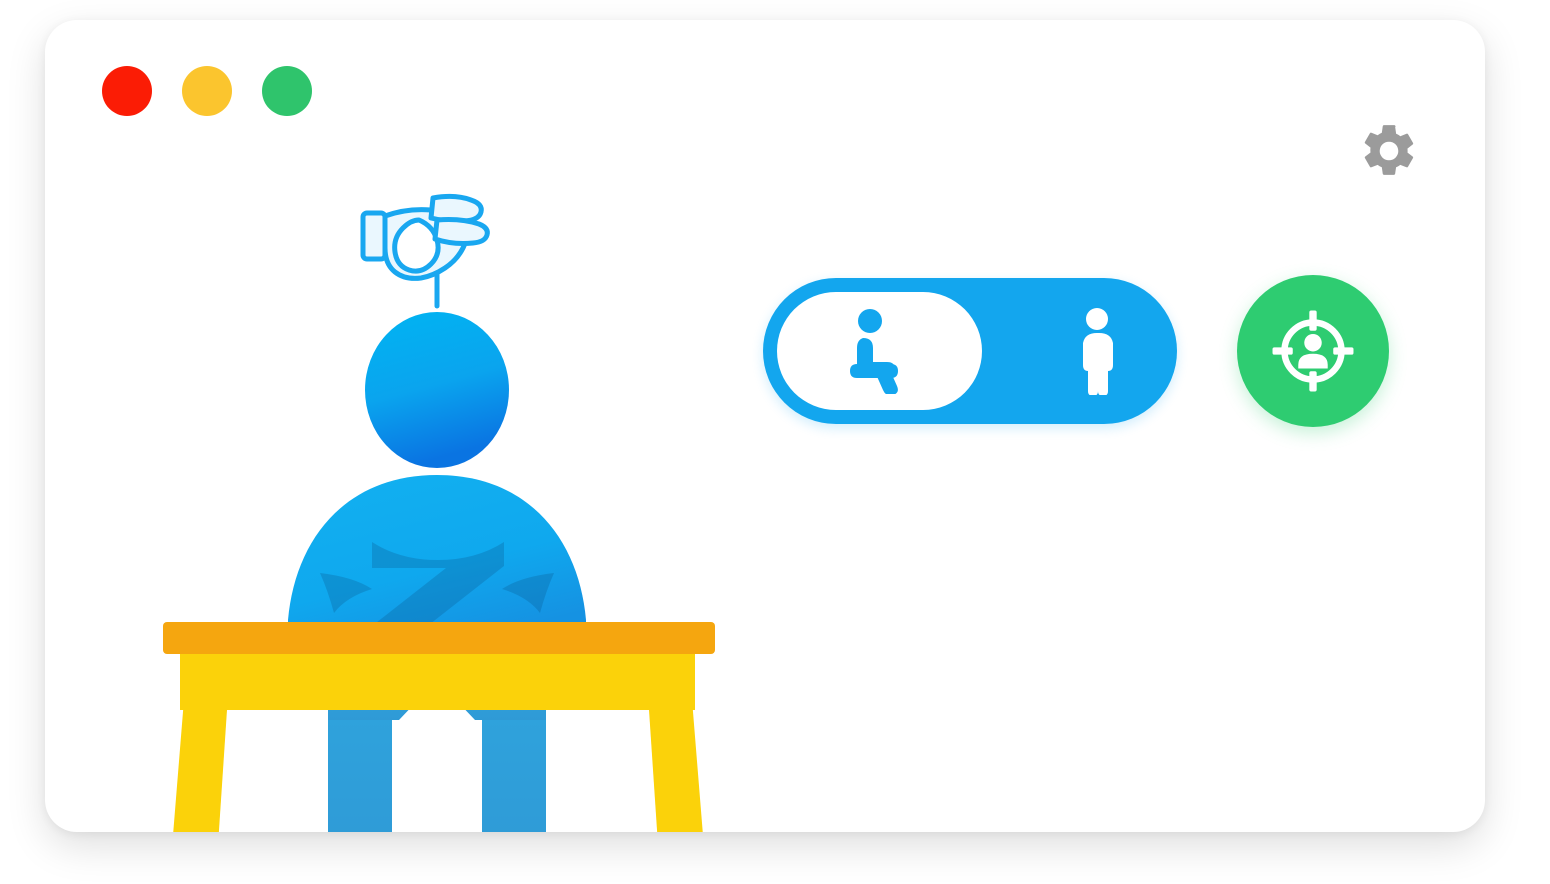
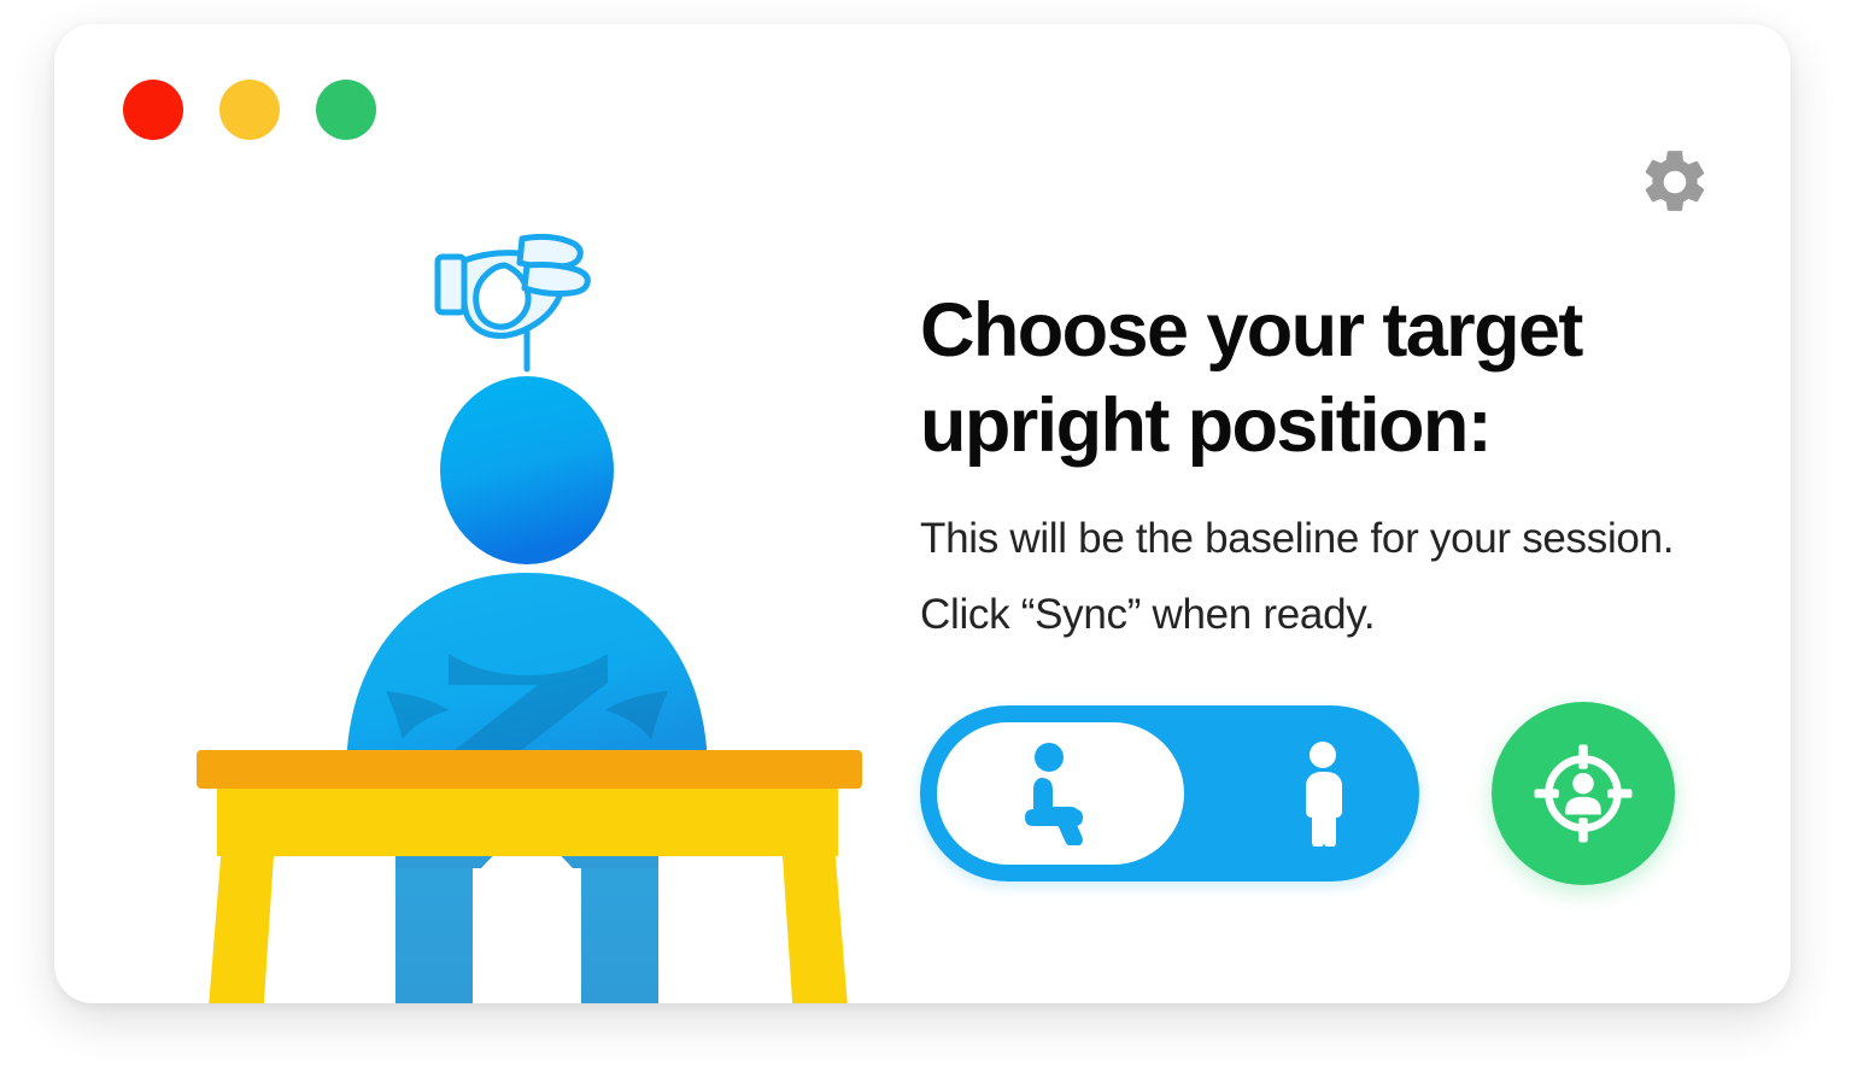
+ Choose your target upright position:
+ This will be the baseline for your session. Click “Sync” when ready.
